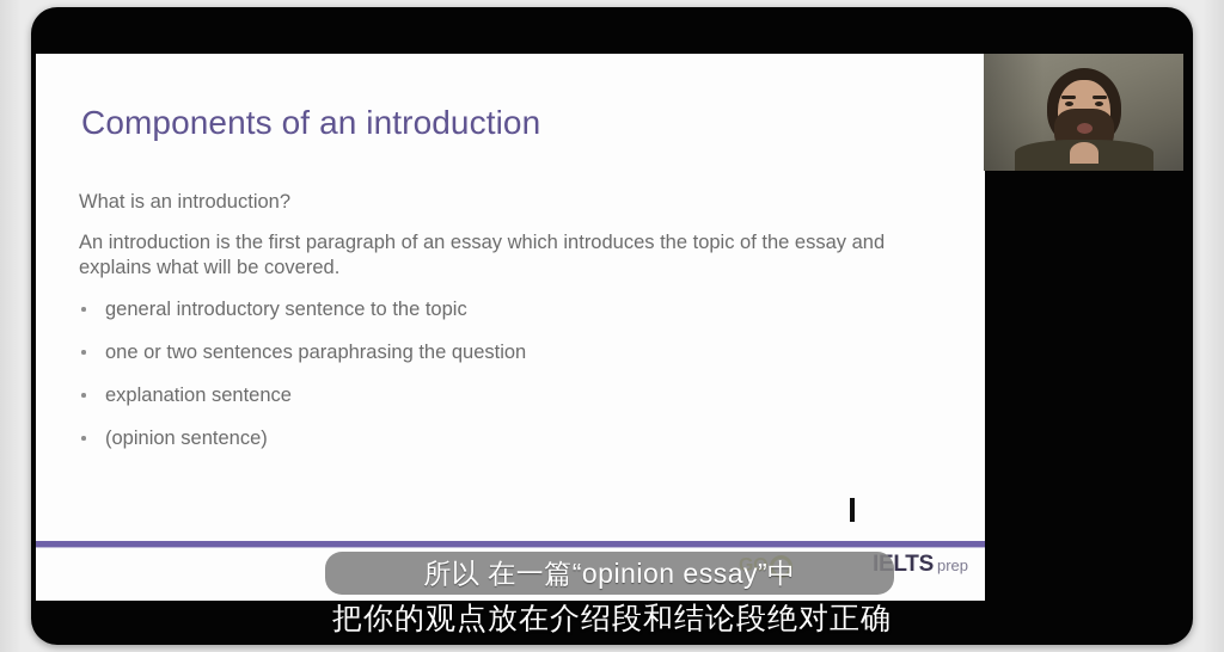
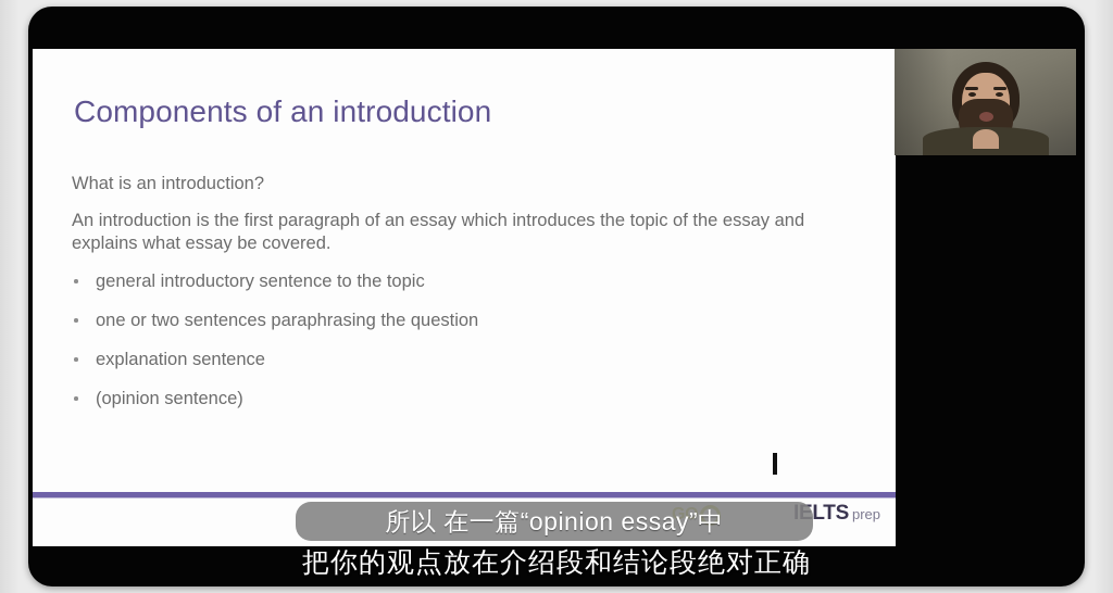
  Components of an introduction
  What is an introduction?
- An introduction is the first paragraph of an essay which introduces the topic of the essay and explains what will be covered.
+ An introduction is the first paragraph of an essay which introduces the topic of the essay and explains what essay be covered.
  general introductory sentence to the topic
  one or two sentences paraphrasing the question
  explanation sentence
  (opinion sentence)
  GO
  IELTS
  prep
  所以 在一篇“opinion essay”中
  把你的观点放在介绍段和结论段绝对正确
